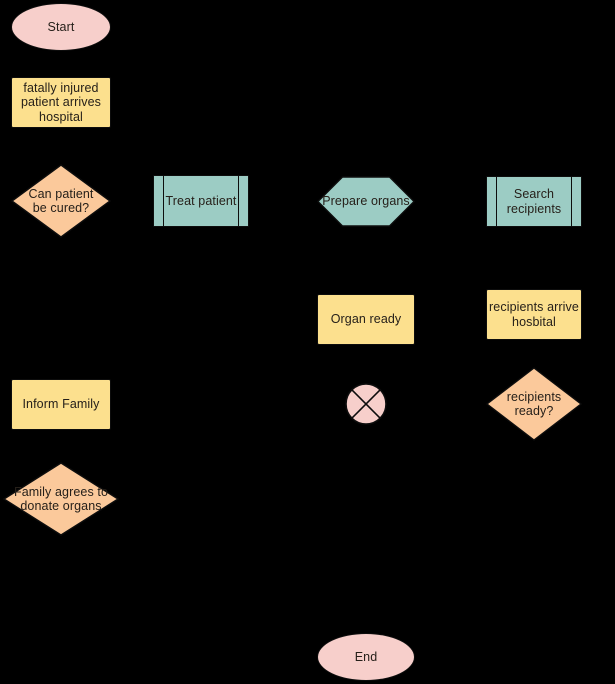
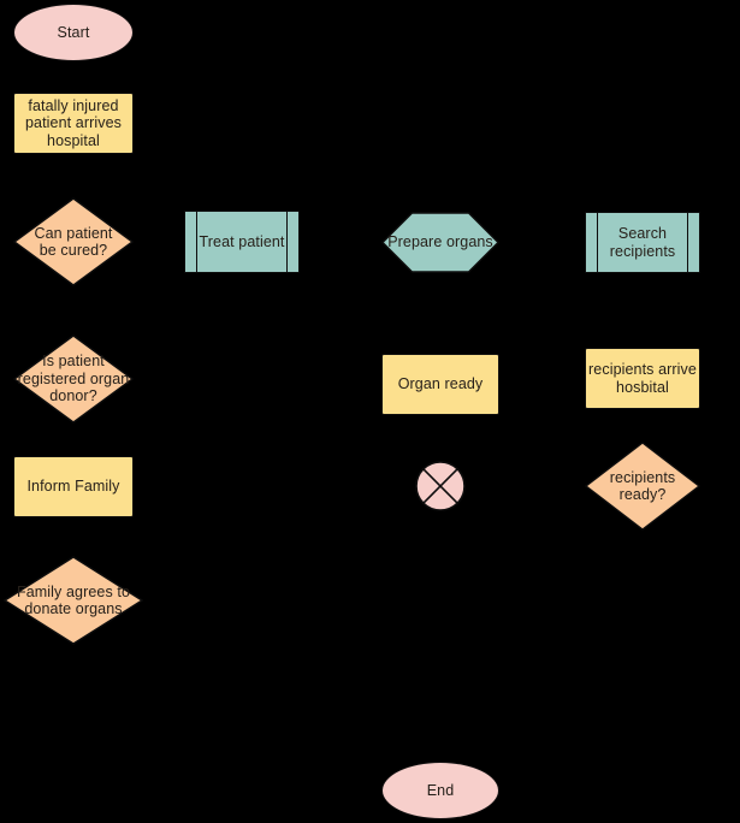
  Start
  fatally injured
  patient arrives
  hospital
  Can patient
  be cured?
  Treat patient
  Prepare organs
  Search
  recipients
+ Is patient
+ registered organ
+ donor?
  Organ ready
  recipients arrive
  hosbital
  Inform Family
  recipients ready?
  Family agrees to
  donate organs
  End
